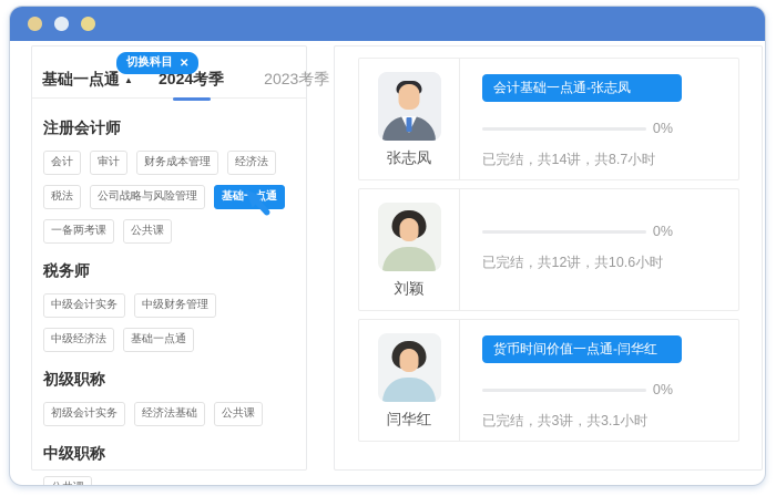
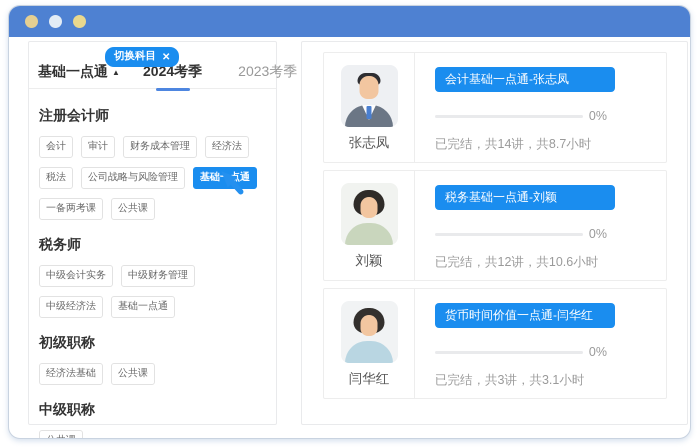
  切换科目
  ✕
  基础一点通
  ▲
  2024考季
  2023考季
  注册会计师
  会计
  审计
  财务成本管理
  经济法
  税法
  公司战略与风险管理
  一备两考课
  公共课
  税务师
  中级会计实务
  中级财务管理
  中级经济法
  基础一点通
  初级职称
- 初级会计实务
  经济法基础
  公共课
  中级职称
  张志凤
  会计基础一点通-张志凤
  0%
  已完结，共14讲，共8.7小时
  刘颖
+ 税务基础一点通-刘颖
  0%
  已完结，共12讲，共10.6小时
  闫华红
  货币时间价值一点通-闫华红
  0%
  已完结，共3讲，共3.1小时
